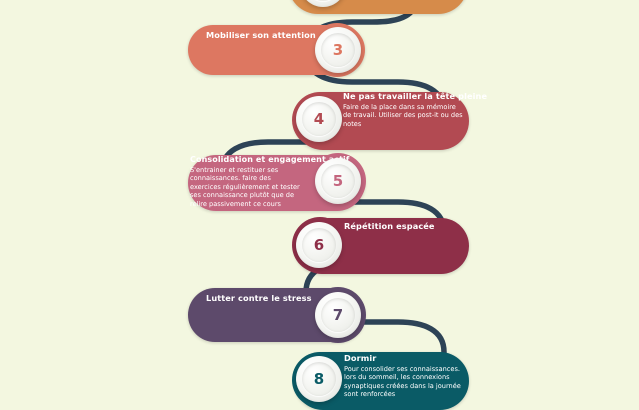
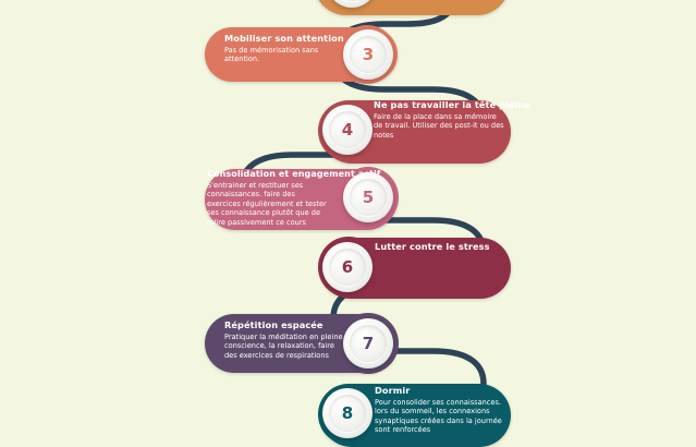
  3
  Mobiliser son attention
+ Pas de mémorisation sans attention.
  4
  Ne pas travailler la tête pleine
  Faire de la place dans sa mémoire de travail. Utiliser des post-it ou des notes
  5
  Consolidation et engagement
  S'entrainer et restituer ses connaissances. faire des exercices régulièrement et tester ses connaissance plutôt que de relire passivement ce cours
  6
- Répétition espacée
+ Lutter contre le stress
  7
- Lutter contre le stress
+ Répétition espacée
+ Pratiquer la méditation en pleine conscience, la relaxation, faire des exercices de respirations
  8
  Dormir
  Pour consolider ses connaissances.
  lors du sommeil, les connexions synaptiques créées dans la journée sont renforcées
